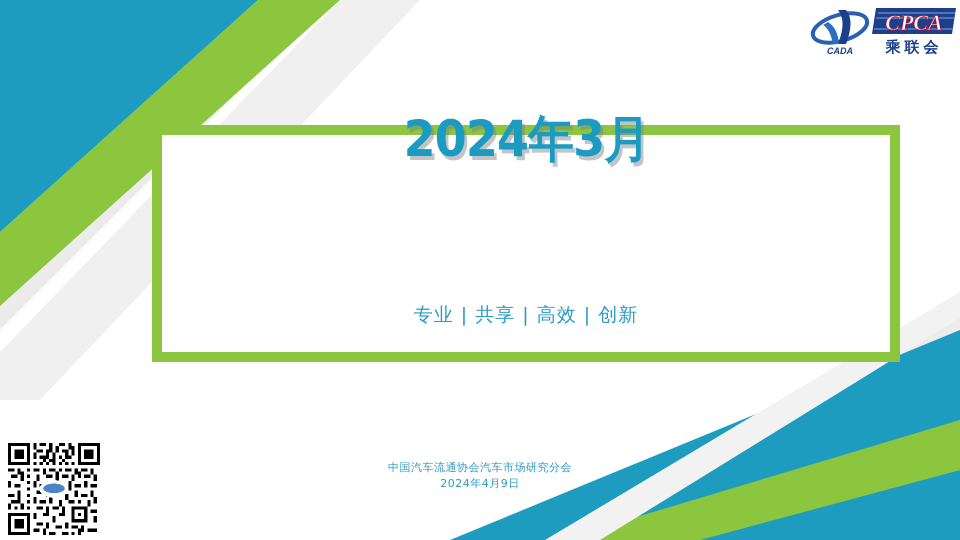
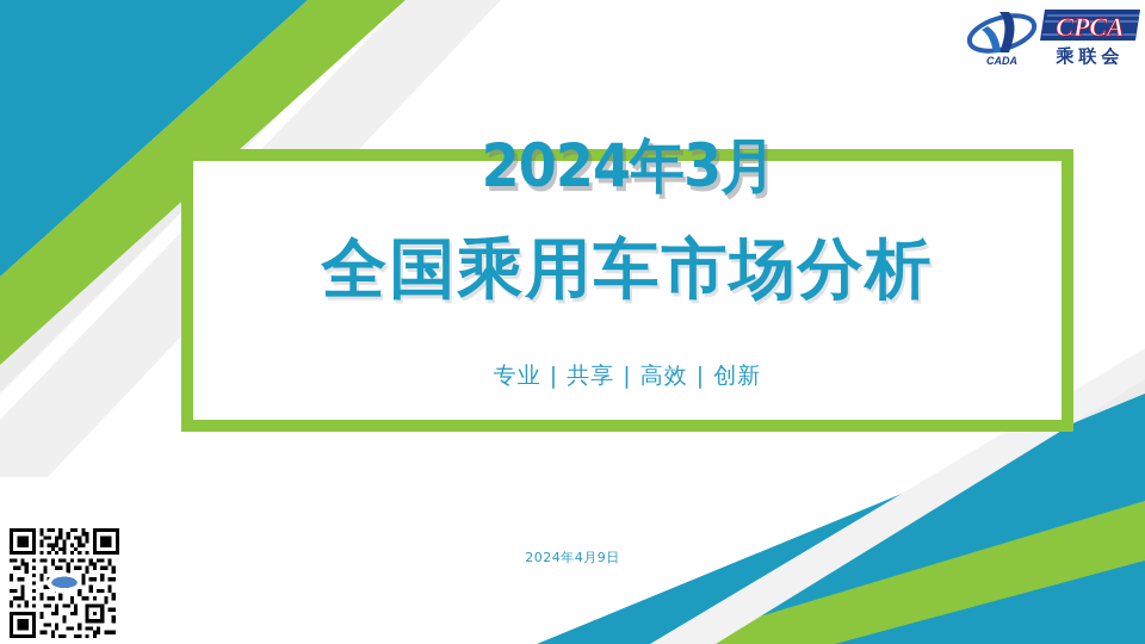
  2024年3月
+ 全国乘用车市场分析
  专业 | 共享 | 高效 | 创新
- 中国汽车流通协会汽车市场研究分会
  2024年4月9日
  CADA
  CPCA
  乘联会
